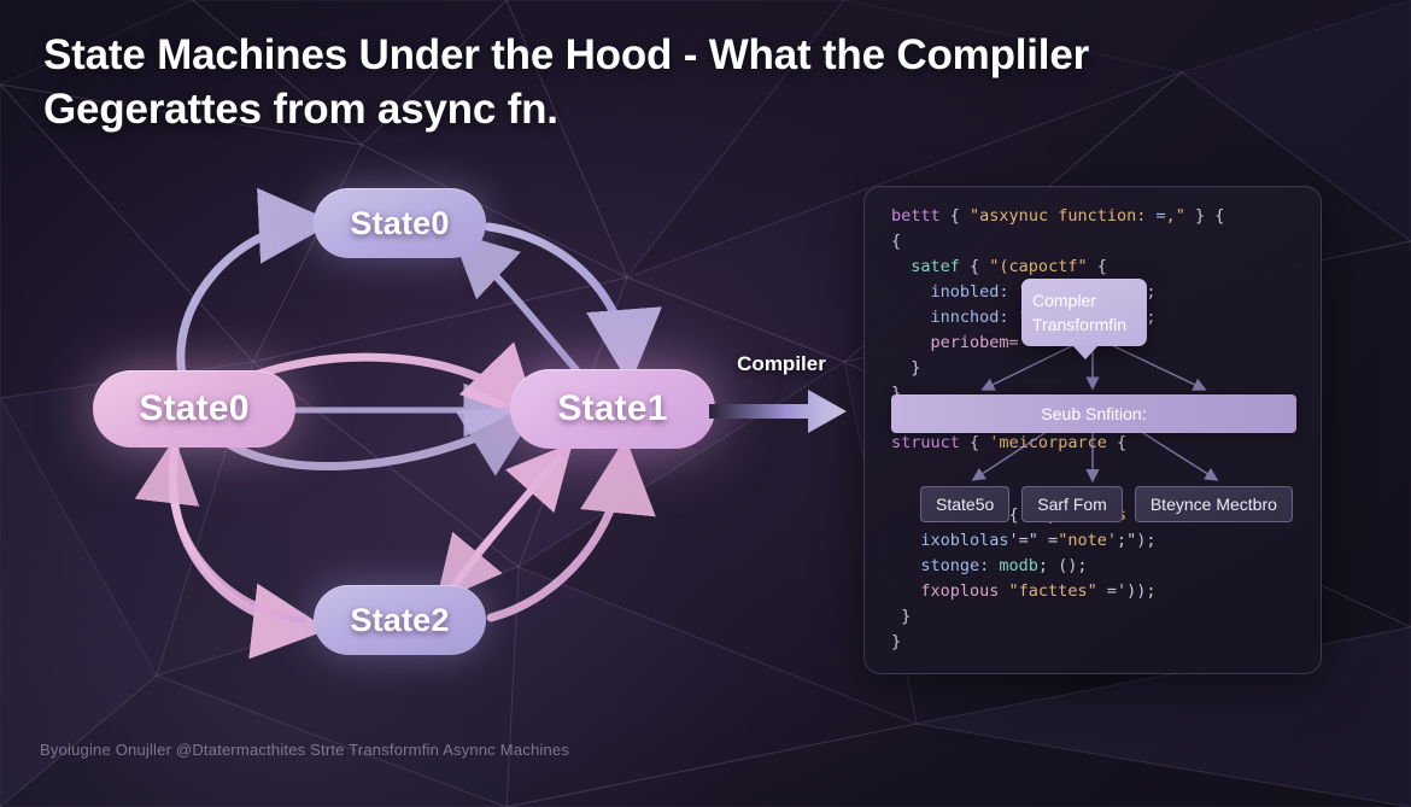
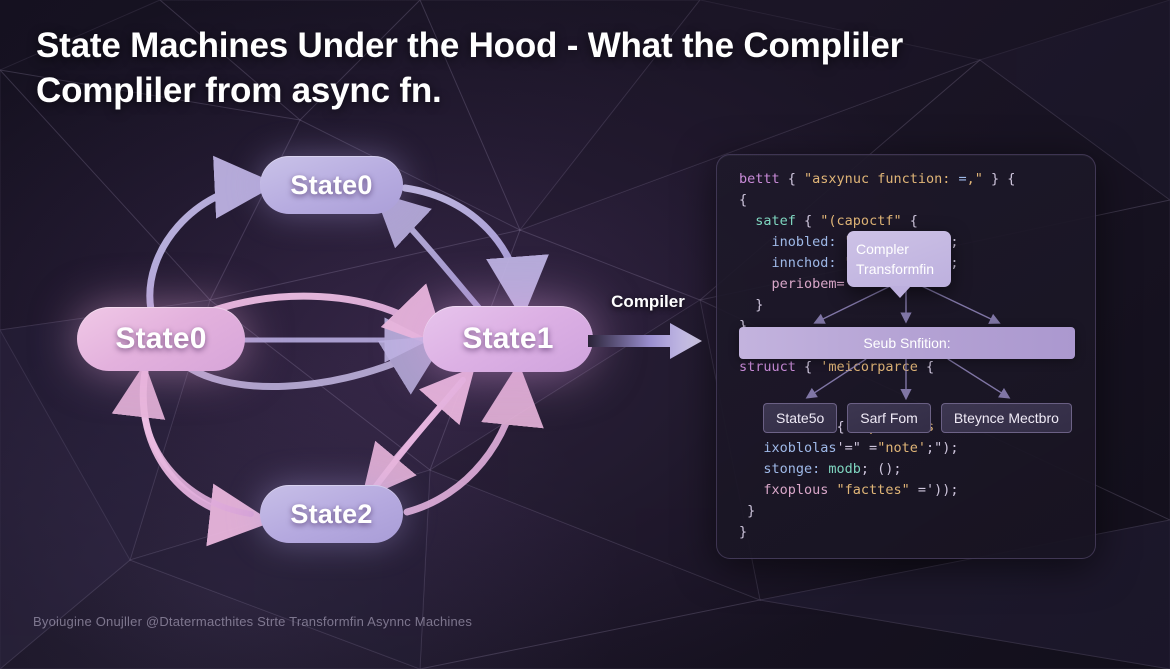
- State Machines Under the Hood - What the Compliler Gegerattes from async fn.
+ State Machines Under the Hood - What the Compliler Compliler from async fn.
  State0
  State0
  State1
  State2
  Compiler
  bettt { "asxynuc function: =," } { { satef { "(capoctf" { inobled: ; innchod: ; periobem= } }
  Compler
  Transformfin
  Seub Snfition:
  struuct { 'meicorparce {
  State5o
  Sarf Fom
  Bteynce Mectbro
  { ixoblolas'=" ="note';"); stonge: modb; (); fxoplous "facttes" =')); } }
  Byoiugine Onujller @Dtatermacthites Strte Transformfin Asynnc Machines
